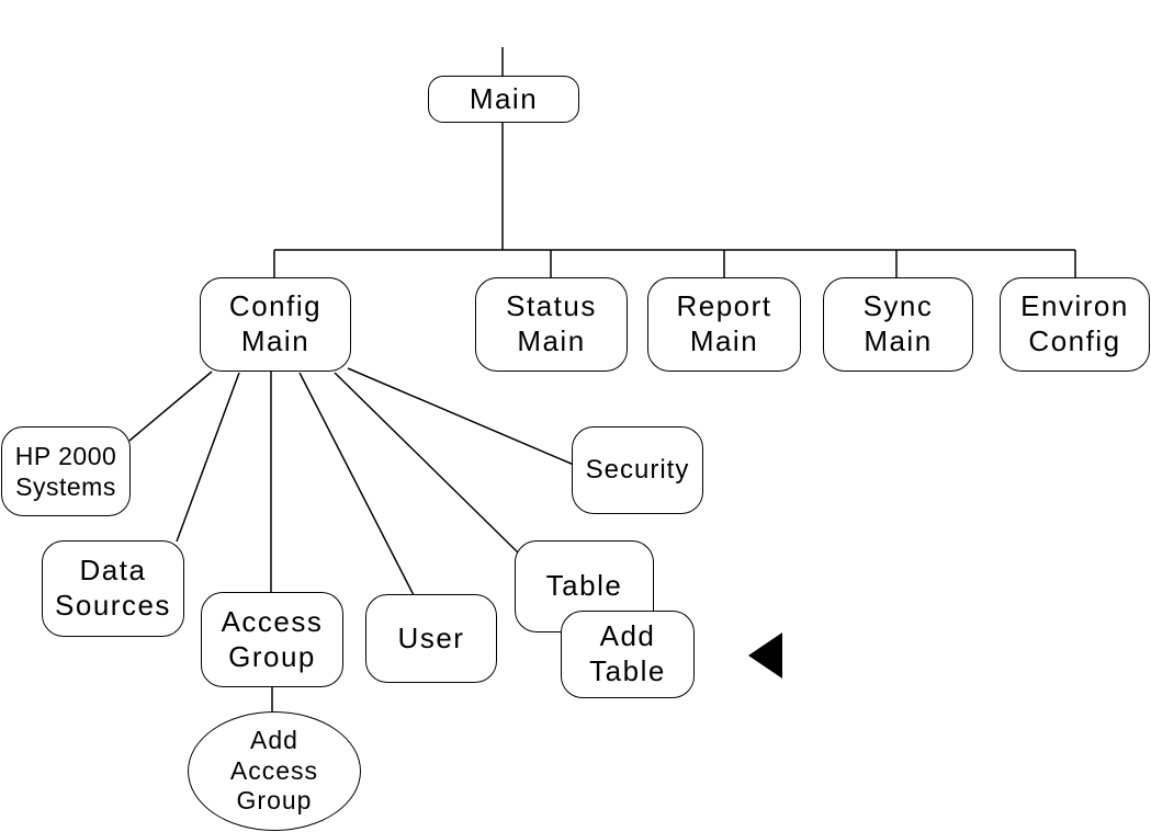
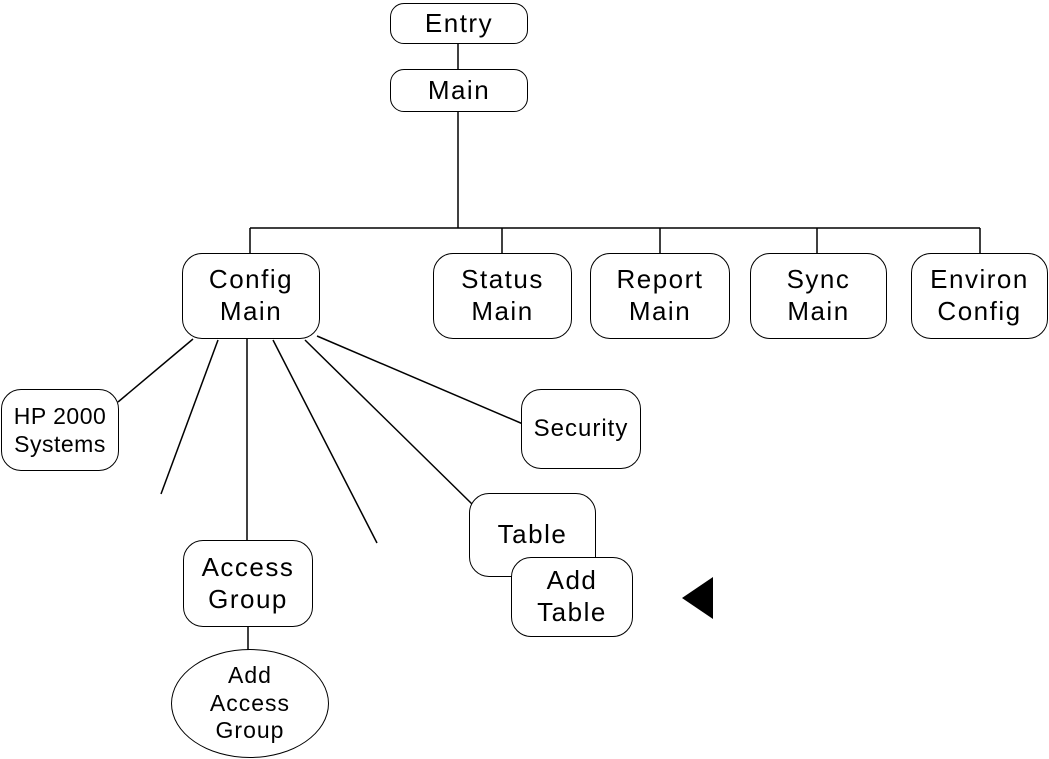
+ Entry
  Main
  Config
  Main
  Status
  Main
  Report
  Main
  Sync
  Main
  Environ
  Config
  HP 2000
  Systems
- Data
- Sources
  Access
  Group
- User
  Table
  Security
  Add
  Table
  Add
  Access
  Group
